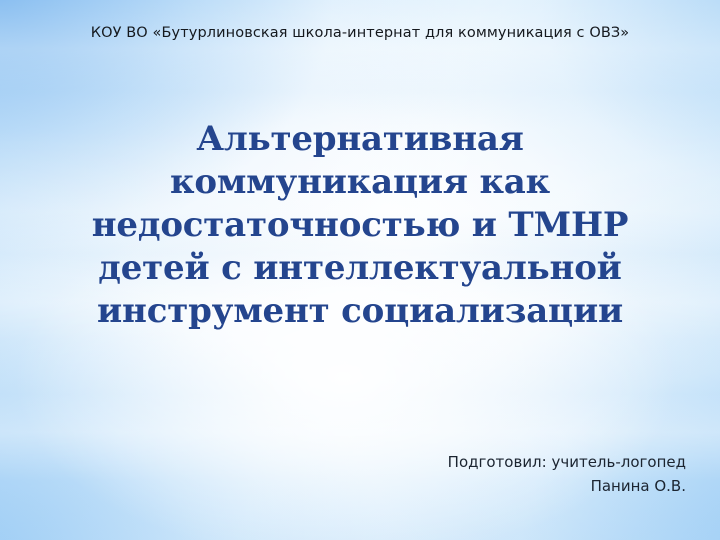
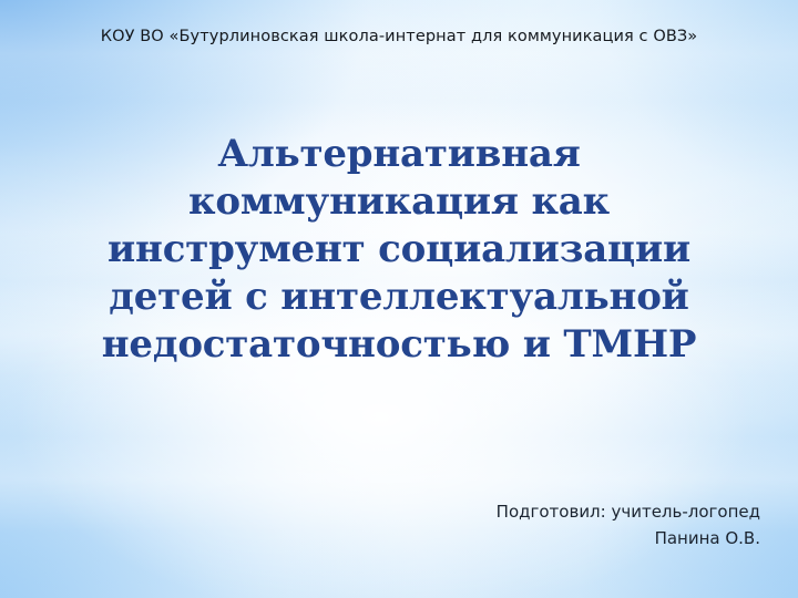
  КОУ ВО «Бутурлиновская школа-интернат для коммуникация с ОВЗ»
  Альтернативная
  коммуникация как
- недостаточностью и ТМНР
+ инструмент социализации
  детей с интеллектуальной
- инструмент социализации
+ недостаточностью и ТМНР
  Подготовил: учитель-логопед
  Панина О.В.
